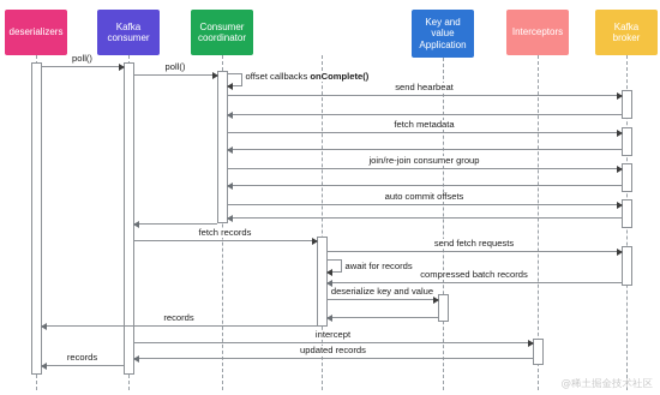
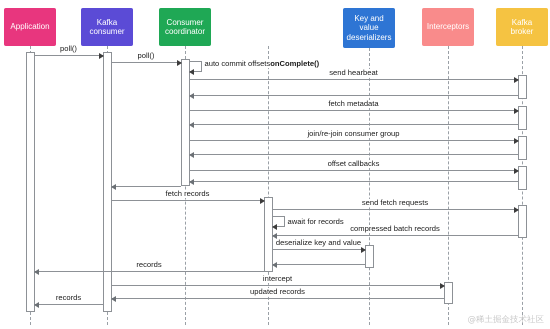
- deserializers
+ Application
  Kafka
  consumer
  Consumer
  coordinator
  Key and
  value
- Application
+ deserializers
  Interceptors
  Kafka
  broker
  poll()
  poll()
- offset callbacks onComplete()
+ auto commit offsetsonComplete()
  send hearbeat
  fetch metadata
  join/re-join consumer group
- auto commit offsets
+ offset callbacks
  fetch records
  send fetch requests
  await for records
  compressed batch records
  deserialize key and value
  records
  intercept
  updated records
  records
  @稀土掘金技术社区
